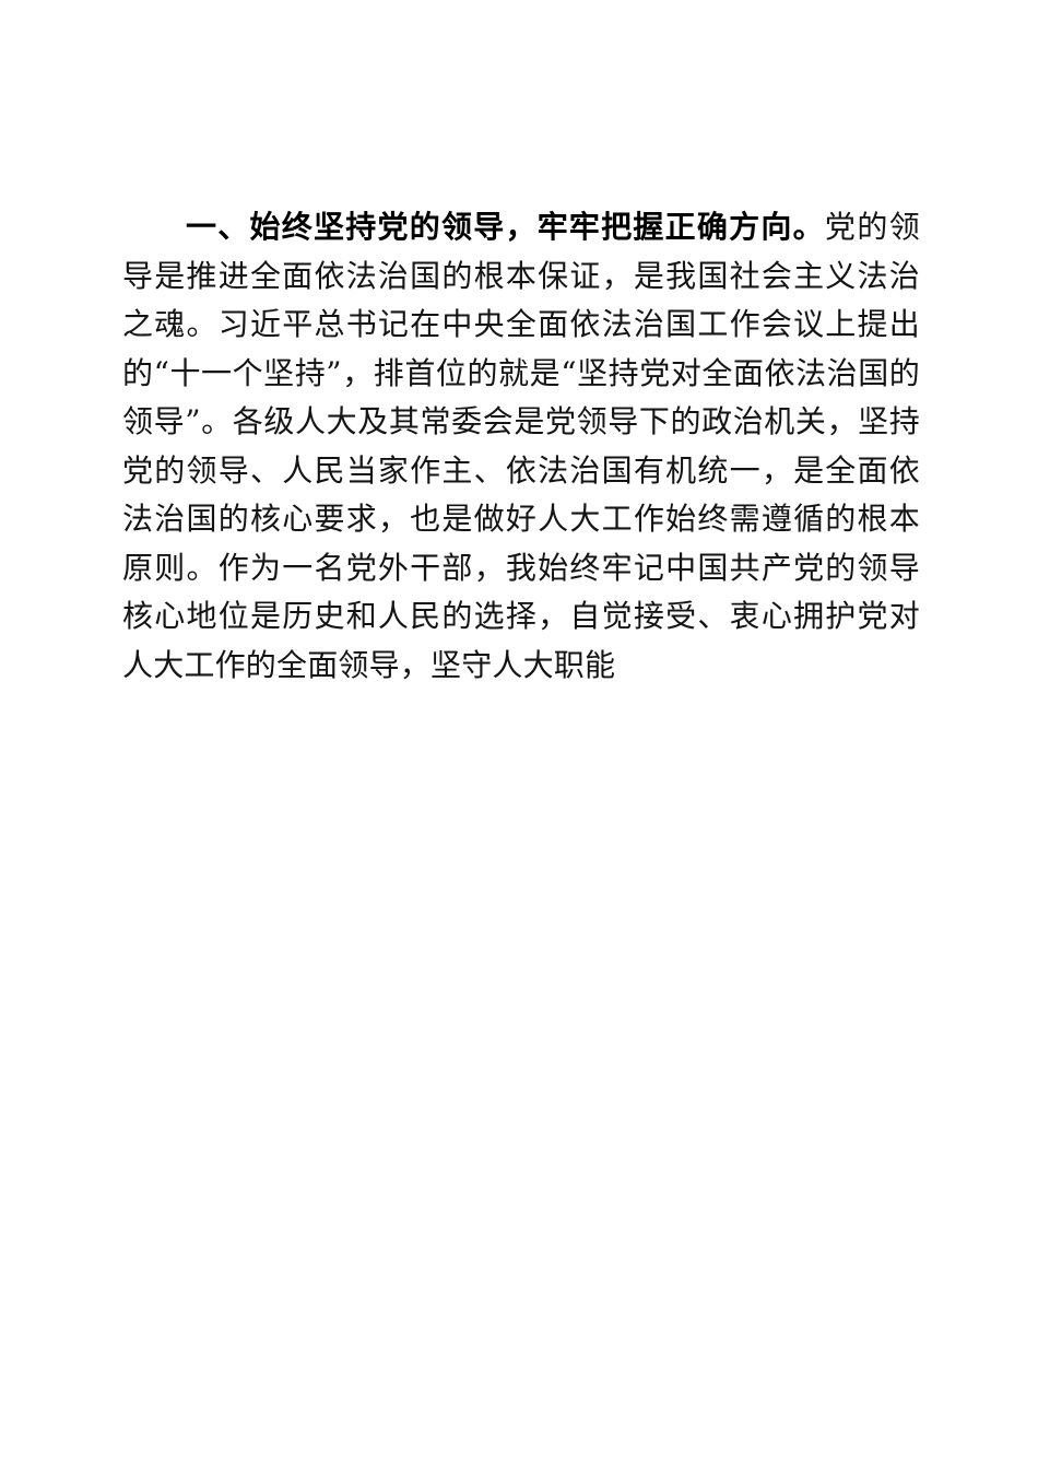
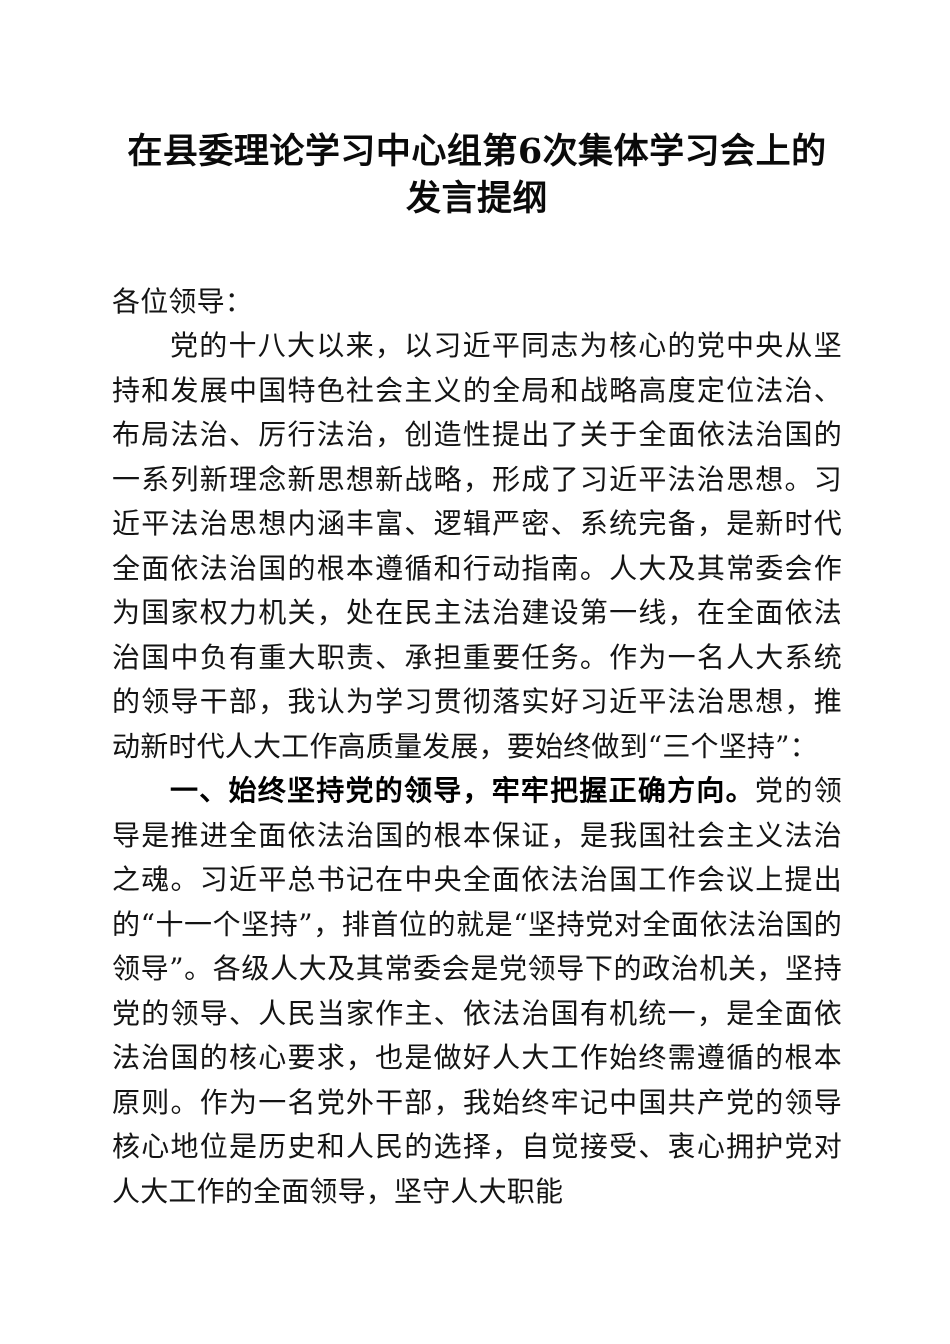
+ 在县委理论学习中心组第6次集体学习会上的发言提纲
+ 各位领导：
+ 党的十八大以来，以习近平同志为核心的党中央从坚持和发展中国特色社会主义的全局和战略高度定位法治、布局法治、厉行法治，创造性提出了关于全面依法治国的一系列新理念新思想新战略，形成了习近平法治思想。习近平法治思想内涵丰富、逻辑严密、系统完备，是新时代全面依法治国的根本遵循和行动指南。人大及其常委会作为国家权力机关，处在民主法治建设第一线，在全面依法治国中负有重大职责、承担重要任务。作为一名人大系统的领导干部，我认为学习贯彻落实好习近平法治思想，推动新时代人大工作高质量发展，要始终做到“三个坚持”：
  一、始终坚持党的领导，牢牢把握正确方向。党的领导是推进全面依法治国的根本保证，是我国社会主义法治之魂。习近平总书记在中央全面依法治国工作会议上提出的“十一个坚持”，排首位的就是“坚持党对全面依法治国的领导”。各级人大及其常委会是党领导下的政治机关，坚持党的领导、人民当家作主、依法治国有机统一，是全面依法治国的核心要求，也是做好人大工作始终需遵循的根本原则。作为一名党外干部，我始终牢记中国共产党的领导核心地位是历史和人民的选择，自觉接受、衷心拥护党对人大工作的全面领导，坚守人大职能
